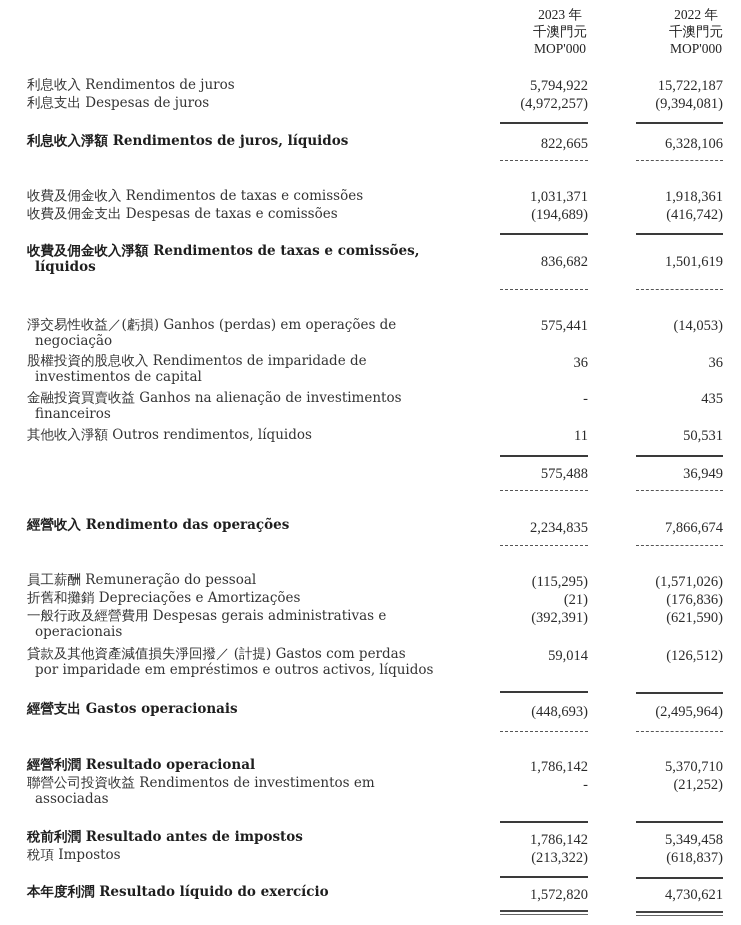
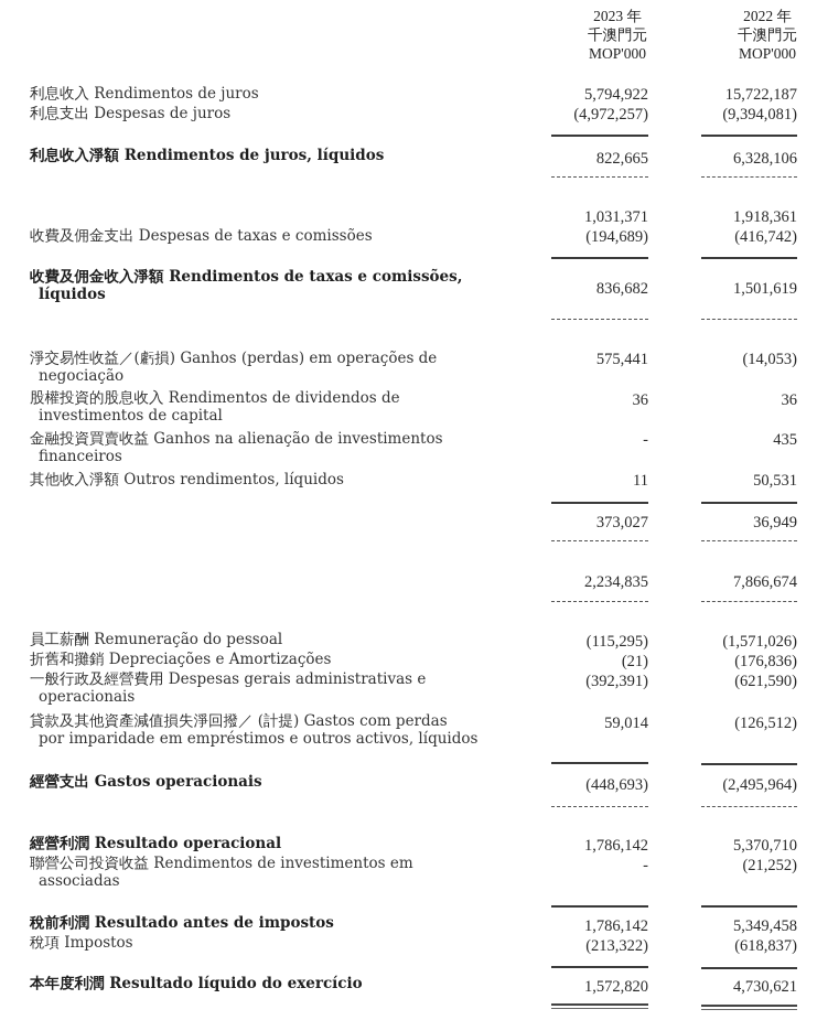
  2023 年
  千澳門元
  MOP'000
  2022 年
  千澳門元
  MOP'000
  利息收入 Rendimentos de juros
  5,794,922
  15,722,187
  利息支出 Despesas de juros
  (4,972,257)
  (9,394,081)
  利息收入淨額 Rendimentos de juros, líquidos
  822,665
  6,328,106
- 收費及佣金收入 Rendimentos de taxas e comissões
  1,031,371
  1,918,361
  收費及佣金支出 Despesas de taxas e comissões
  (194,689)
  (416,742)
  收費及佣金收入淨額 Rendimentos de taxas e comissões,
  líquidos
  836,682
  1,501,619
  淨交易性收益／(虧損) Ganhos (perdas) em operações de
  negociação
  575,441
  (14,053)
- 股權投資的股息收入 Rendimentos de imparidade de
+ 股權投資的股息收入 Rendimentos de dividendos de
  investimentos de capital
  36
  36
  金融投資買賣收益 Ganhos na alienação de investimentos
  financeiros
  -
  435
  其他收入淨額 Outros rendimentos, líquidos
  11
  50,531
- 575,488
+ 373,027
  36,949
- 經營收入 Rendimento das operações
  2,234,835
  7,866,674
  員工薪酬 Remuneração do pessoal
  (115,295)
  (1,571,026)
  折舊和攤銷 Depreciações e Amortizações
  (21)
  (176,836)
  一般行政及經營費用 Despesas gerais administrativas e
  operacionais
  (392,391)
  (621,590)
  貸款及其他資產減值損失淨回撥／ (計提) Gastos com perdas
  por imparidade em empréstimos e outros activos, líquidos
  59,014
  (126,512)
  經營支出 Gastos operacionais
  (448,693)
  (2,495,964)
  經營利潤 Resultado operacional
  1,786,142
  5,370,710
  聯營公司投資收益 Rendimentos de investimentos em
  associadas
  -
  (21,252)
  稅前利潤 Resultado antes de impostos
  1,786,142
  5,349,458
  稅項 Impostos
  (213,322)
  (618,837)
  本年度利潤 Resultado líquido do exercício
  1,572,820
  4,730,621
